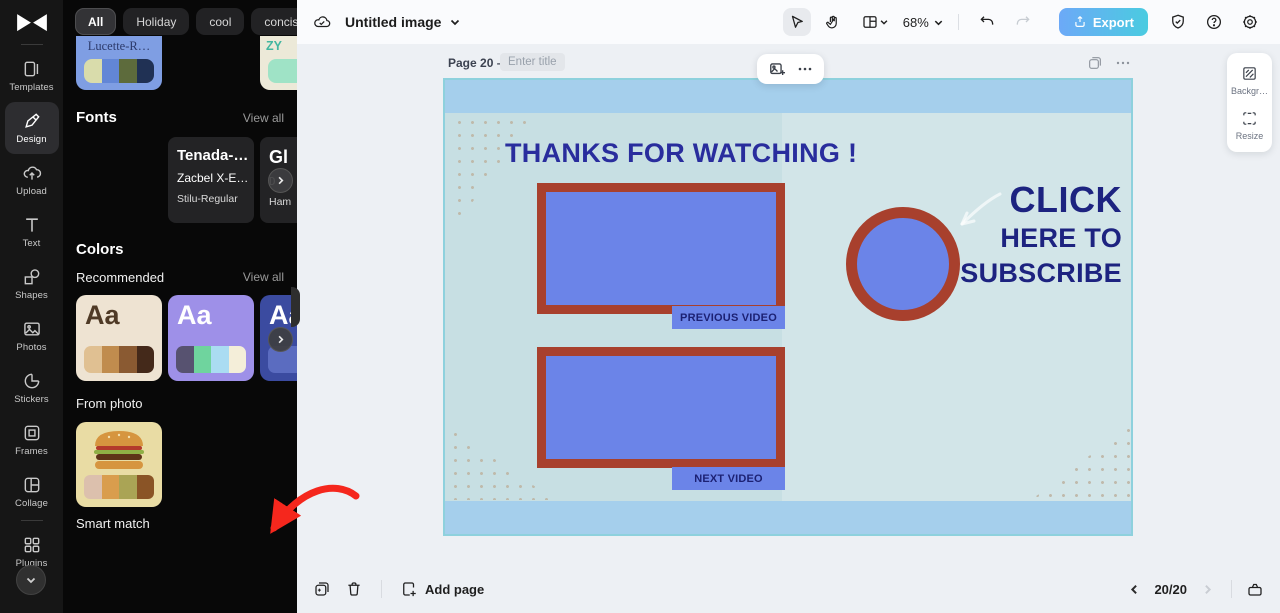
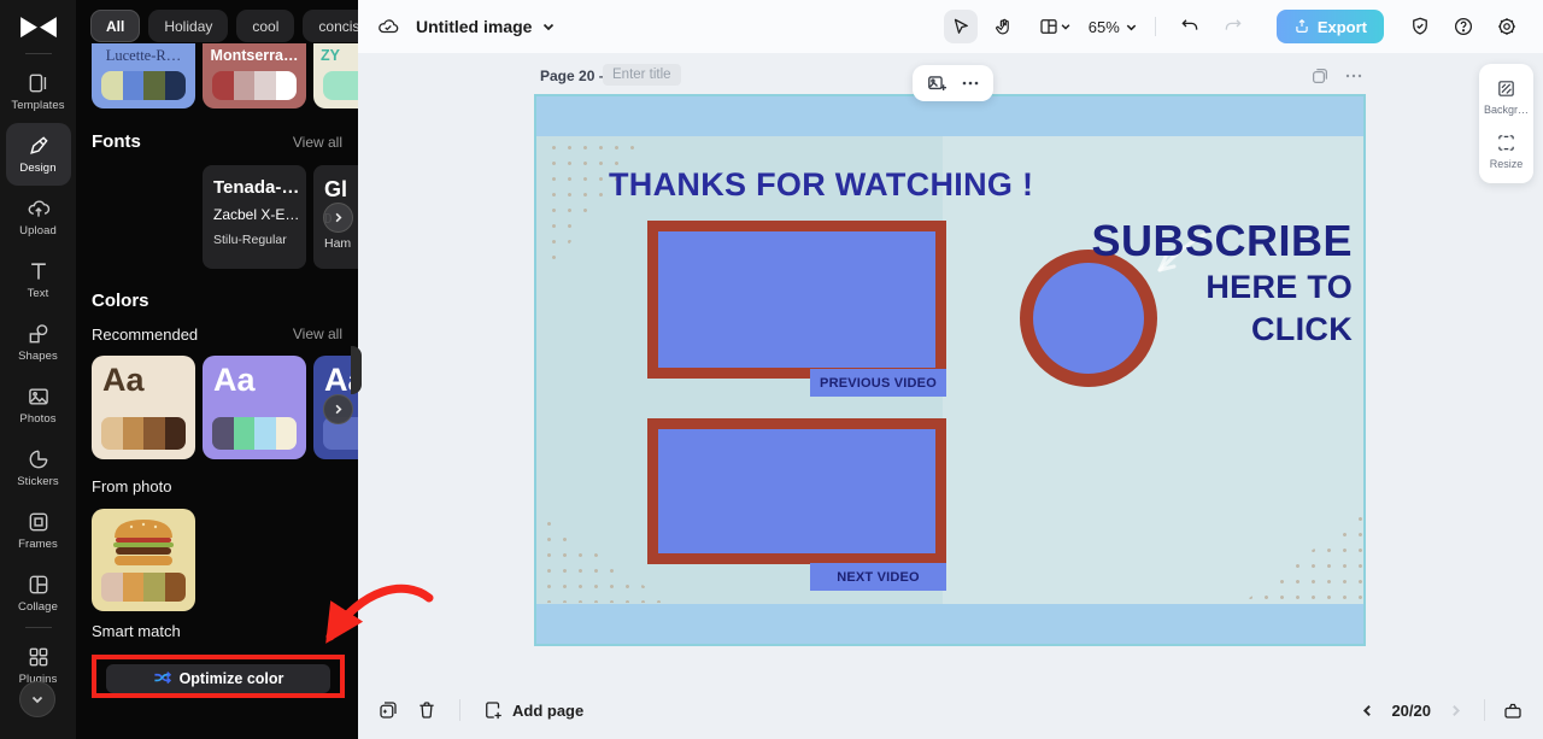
  Templates
  Design
  Upload
  Text
  Shapes
  Photos
  Stickers
  Frames
  Collage
  Plugins
  All
  Holiday
  cool
  concis
  Lucette-R…
+ Montserra…
  ZY
  Fonts
  View all
  Tenada-…
  Zacbel X-E…
  Stilu-Regular
  Gl
  Ham
  Colors
  Recommended
  View all
  Aa
  Aa
  From photo
  Smart match
+ Optimize color
  Untitled image
- 68%
+ 65%
  Export
  Page 20
  Enter title
  THANKS FOR WATCHING !
  PREVIOUS VIDEO
  NEXT VIDEO
- CLICK
+ SUBSCRIBE
  HERE TO
- SUBSCRIBE
+ CLICK
  Backgr…
  Resize
  Add page
  20/20
